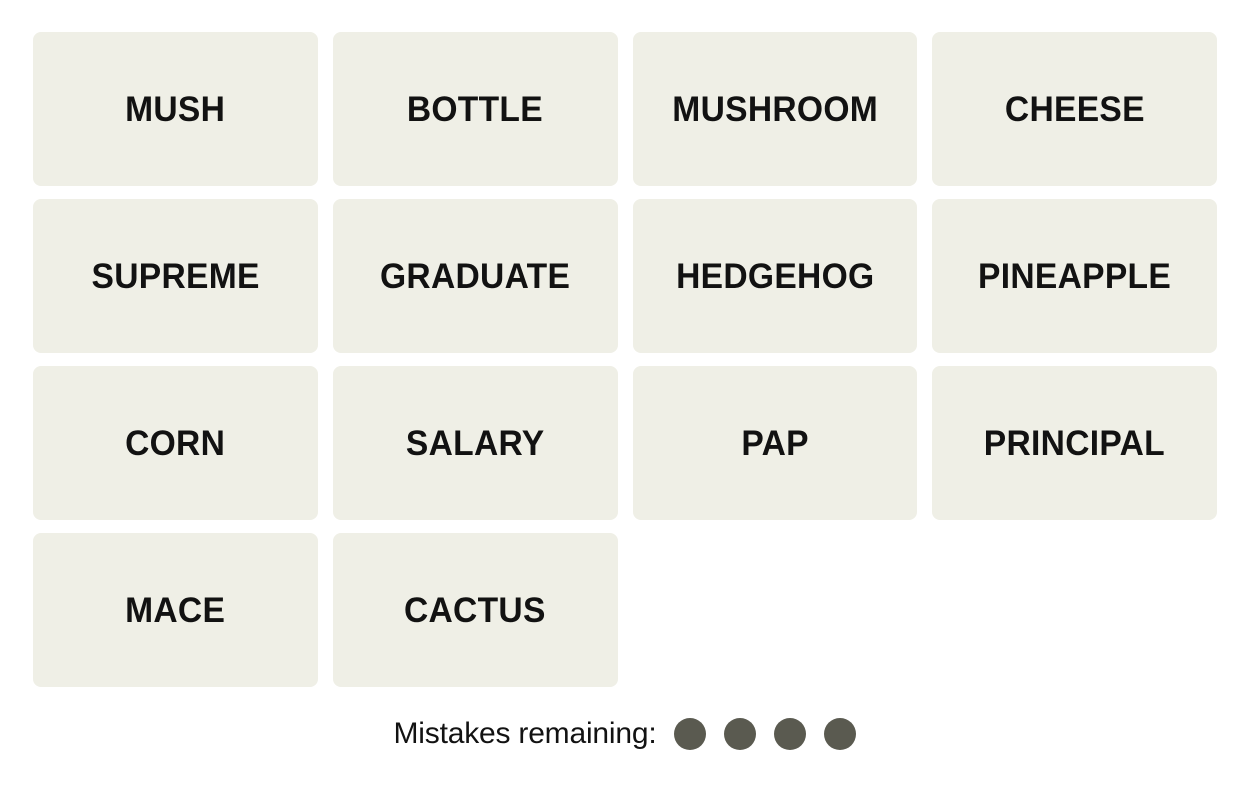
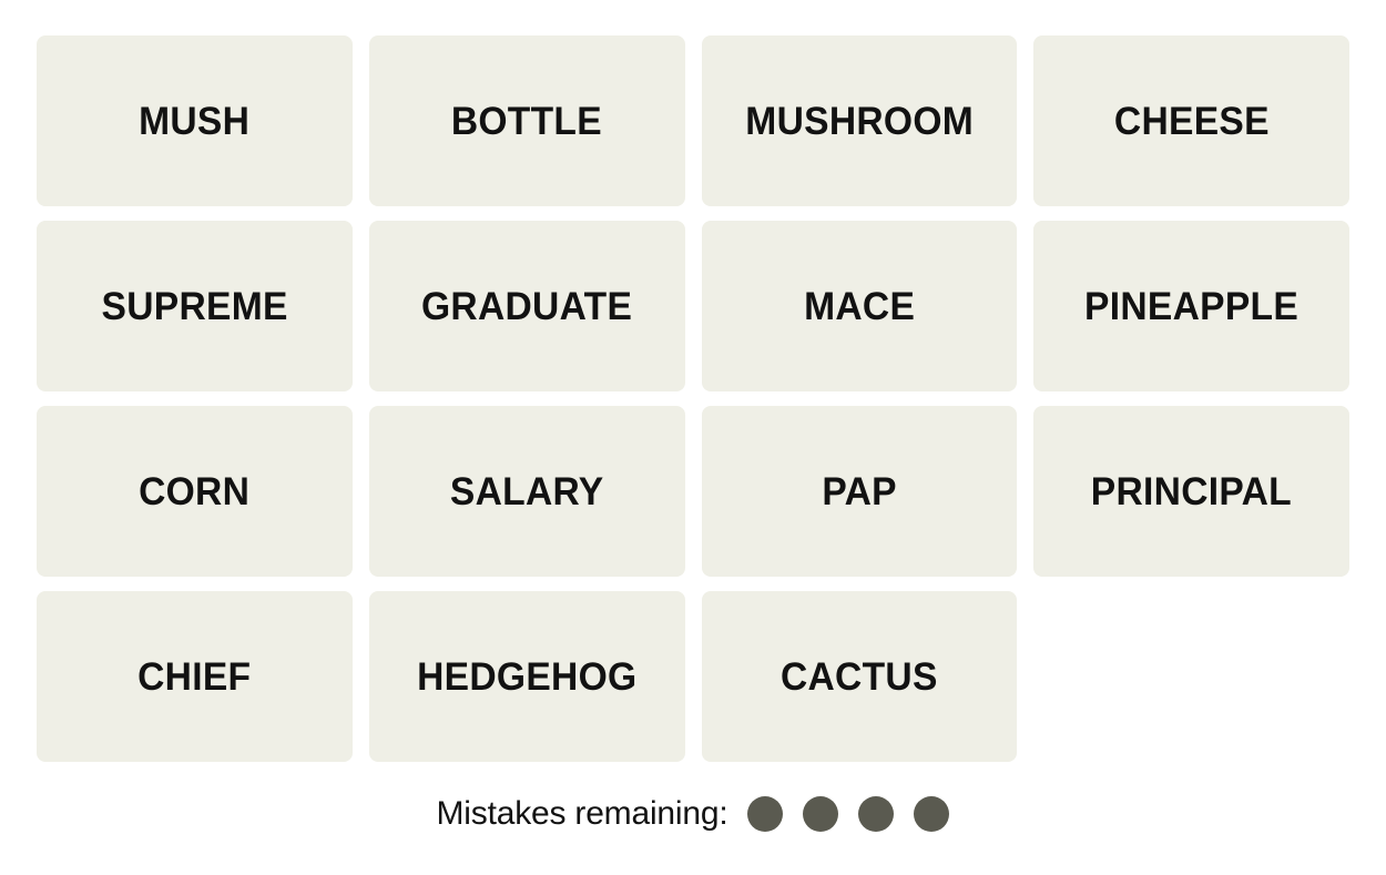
  MUSH
  BOTTLE
  MUSHROOM
  CHEESE
  SUPREME
  GRADUATE
- HEDGEHOG
+ MACE
  PINEAPPLE
  CORN
  SALARY
  PAP
  PRINCIPAL
+ CHIEF
- MACE
+ HEDGEHOG
  CACTUS
  Mistakes remaining:
